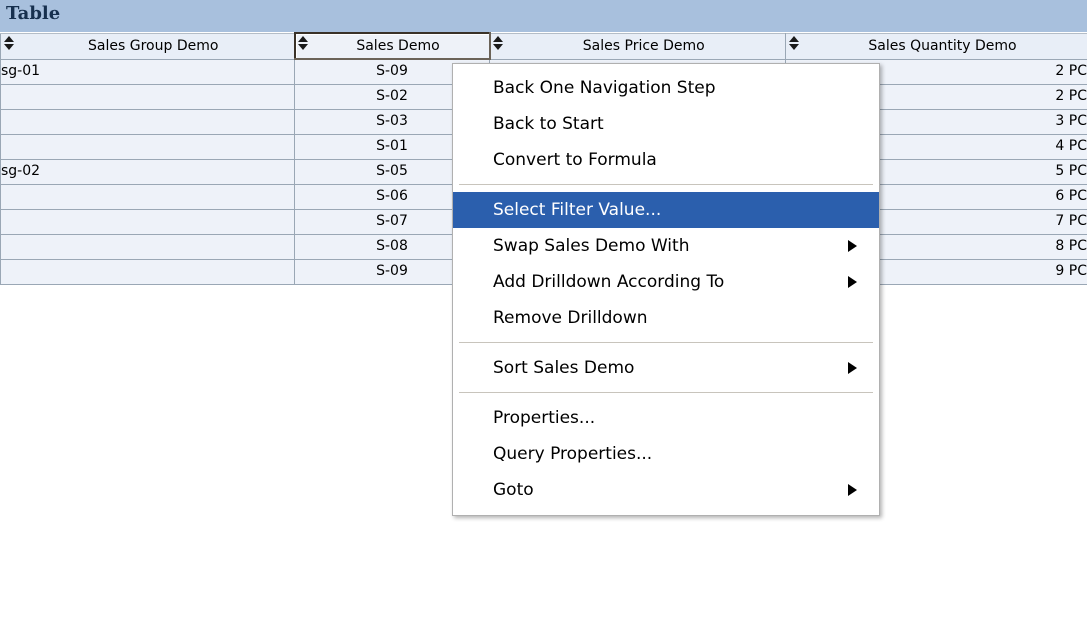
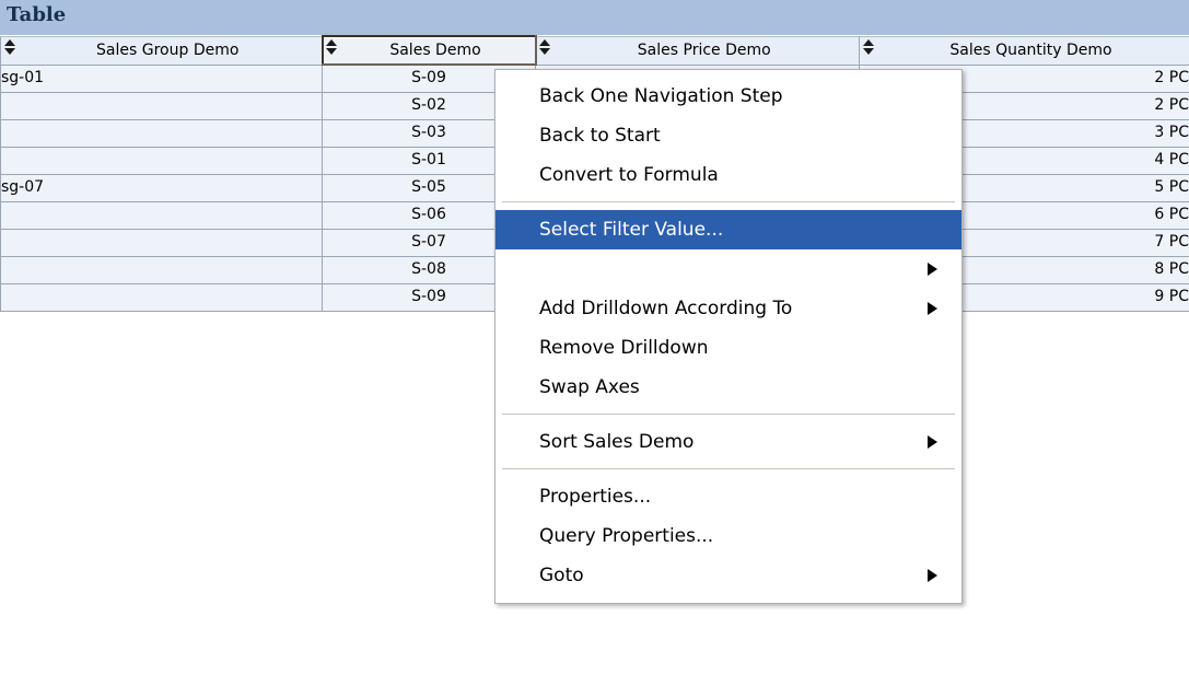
  Table
  Sales Group Demo	Sales Demo	Sales Price Demo	Sales Quantity Demo
  sg-01	S-09		2 PC
  	S-02		2 PC
  	S-03		3 PC
  	S-01		4 PC
- sg-02	S-05		5 PC
+ sg-07	S-05		5 PC
  	S-06		6 PC
  	S-07		7 PC
  	S-08		8 PC
  	S-09		9 PC
  Back One Navigation Step
  Back to Start
  Convert to Formula
  Select Filter Value...
- Swap Sales Demo With
  Add Drilldown According To
  Remove Drilldown
+ Swap Axes
  Sort Sales Demo
  Properties...
  Query Properties...
  Goto
